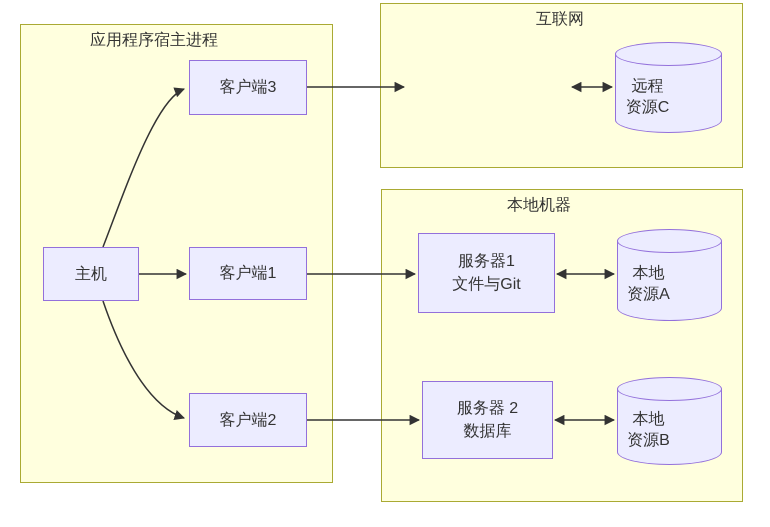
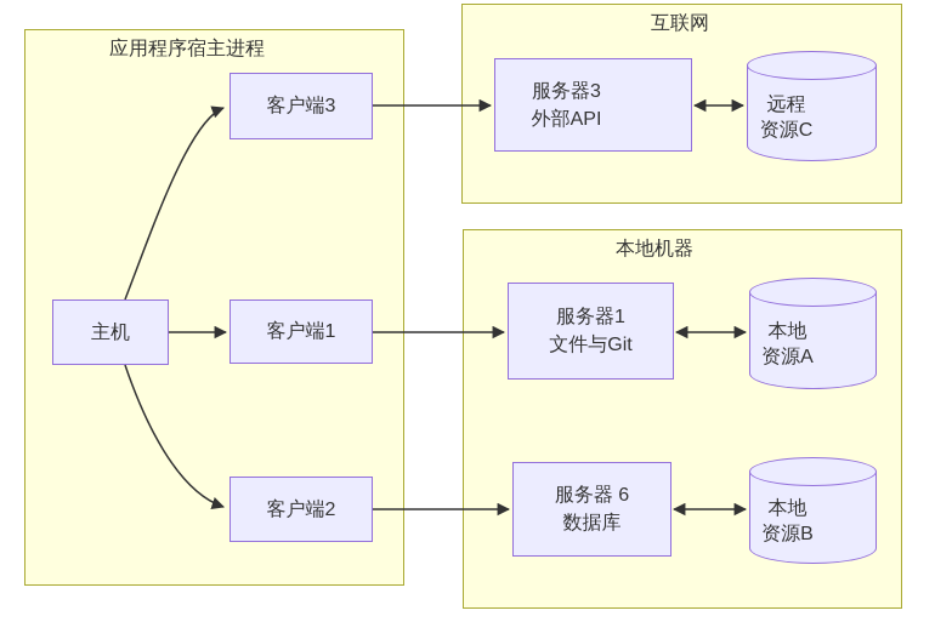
  应用程序宿主进程
  互联网
  本地机器
  主机
  客户端3
  客户端1
  客户端2
+ 服务器3
+ 外部API
  服务器1
  文件与Git
- 服务器 2
+ 服务器 6
  数据库
  远程
  资源C
  本地
  资源A
  本地
  资源B
